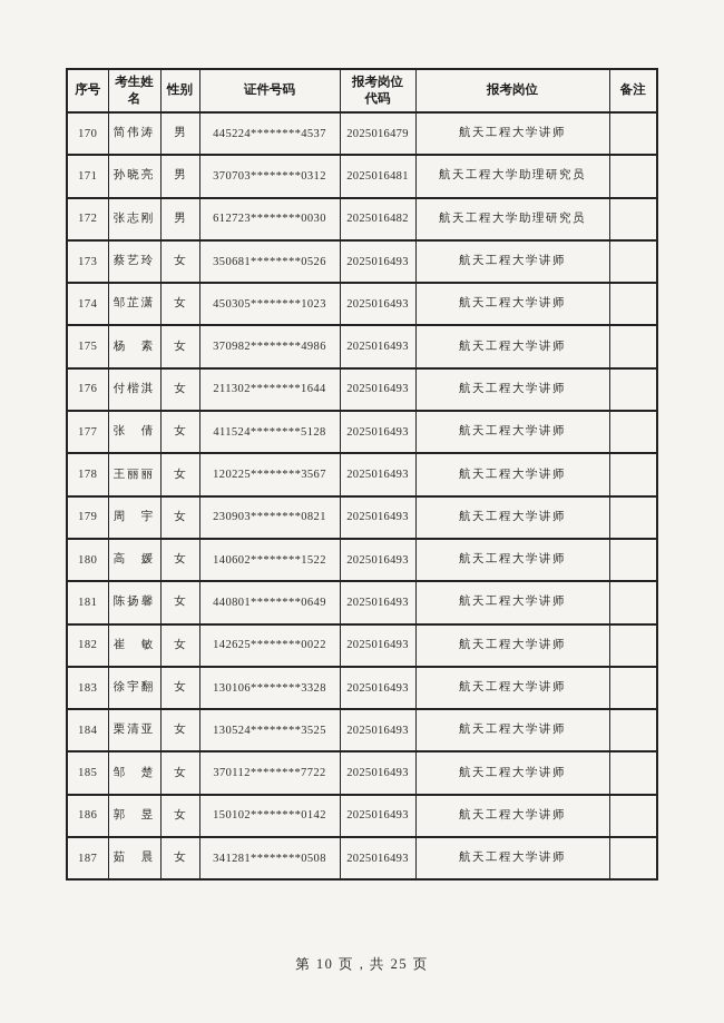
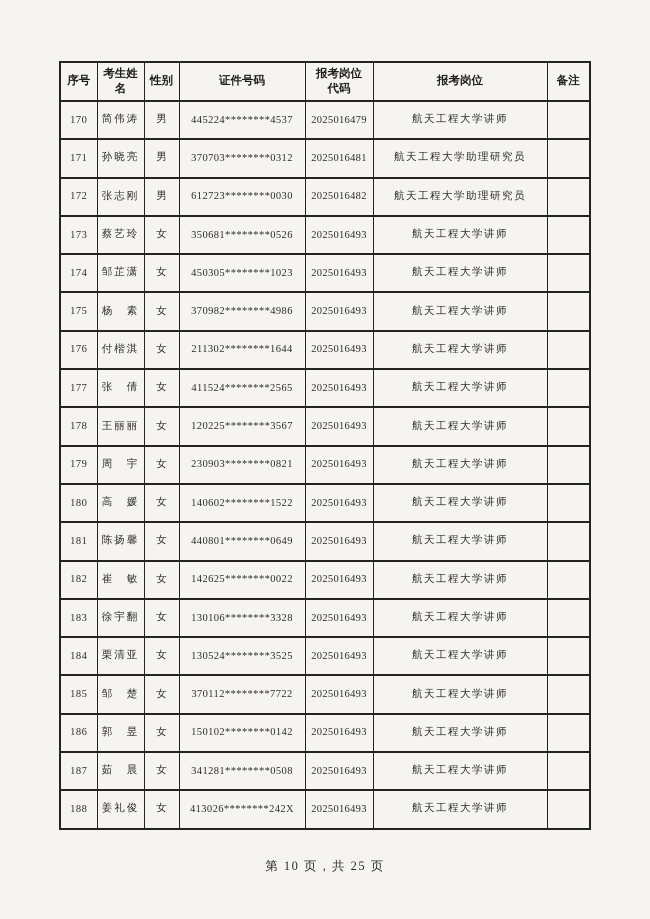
  序号	考生姓名	性别	证件号码	报考岗位 代码	报考岗位	备注
  170	简伟涛	男	445224********4537	2025016479	航天工程大学讲师
  171	孙晓亮	男	370703********0312	2025016481	航天工程大学助理研究员
  172	张志刚	男	612723********0030	2025016482	航天工程大学助理研究员
  173	蔡艺玲	女	350681********0526	2025016493	航天工程大学讲师
  174	邹芷潇	女	450305********1023	2025016493	航天工程大学讲师
  175	杨 素	女	370982********4986	2025016493	航天工程大学讲师
  176	付楷淇	女	211302********1644	2025016493	航天工程大学讲师
- 177	张 倩	女	411524********5128	2025016493	航天工程大学讲师
+ 177	张 倩	女	411524********2565	2025016493	航天工程大学讲师
  178	王丽丽	女	120225********3567	2025016493	航天工程大学讲师
  179	周 宇	女	230903********0821	2025016493	航天工程大学讲师
  180	高 媛	女	140602********1522	2025016493	航天工程大学讲师
  181	陈扬馨	女	440801********0649	2025016493	航天工程大学讲师
  182	崔 敏	女	142625********0022	2025016493	航天工程大学讲师
  183	徐宇翻	女	130106********3328	2025016493	航天工程大学讲师
  184	栗清亚	女	130524********3525	2025016493	航天工程大学讲师
  185	邹 楚	女	370112********7722	2025016493	航天工程大学讲师
  186	郭 昱	女	150102********0142	2025016493	航天工程大学讲师
  187	茹 晨	女	341281********0508	2025016493	航天工程大学讲师
+ 188	姜礼俊	女	413026********242X	2025016493	航天工程大学讲师
  第 10 页，共 25 页
